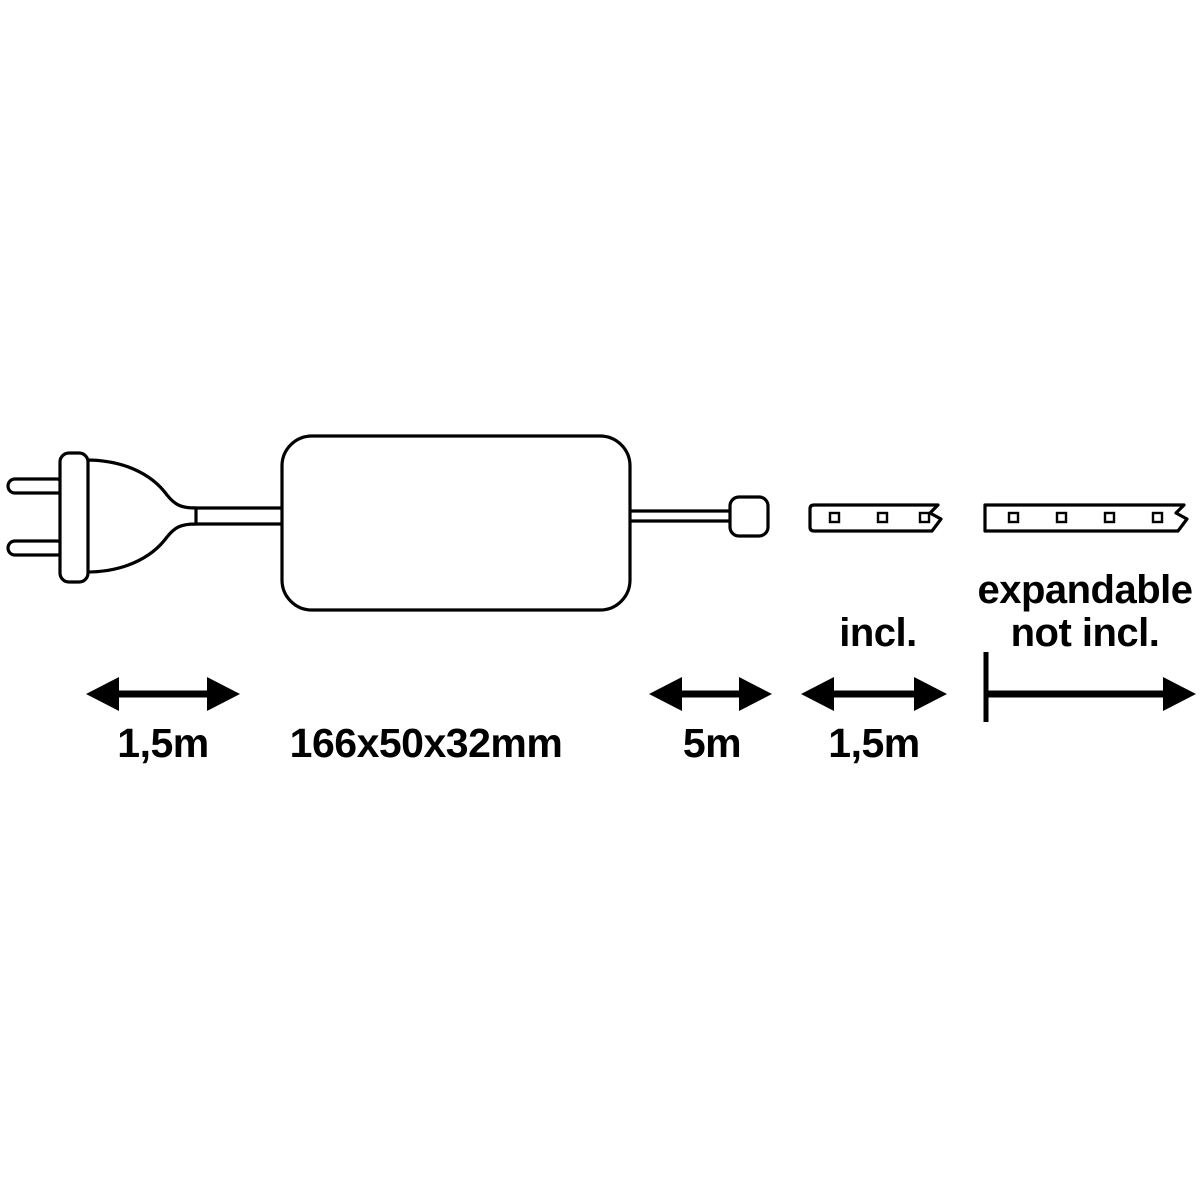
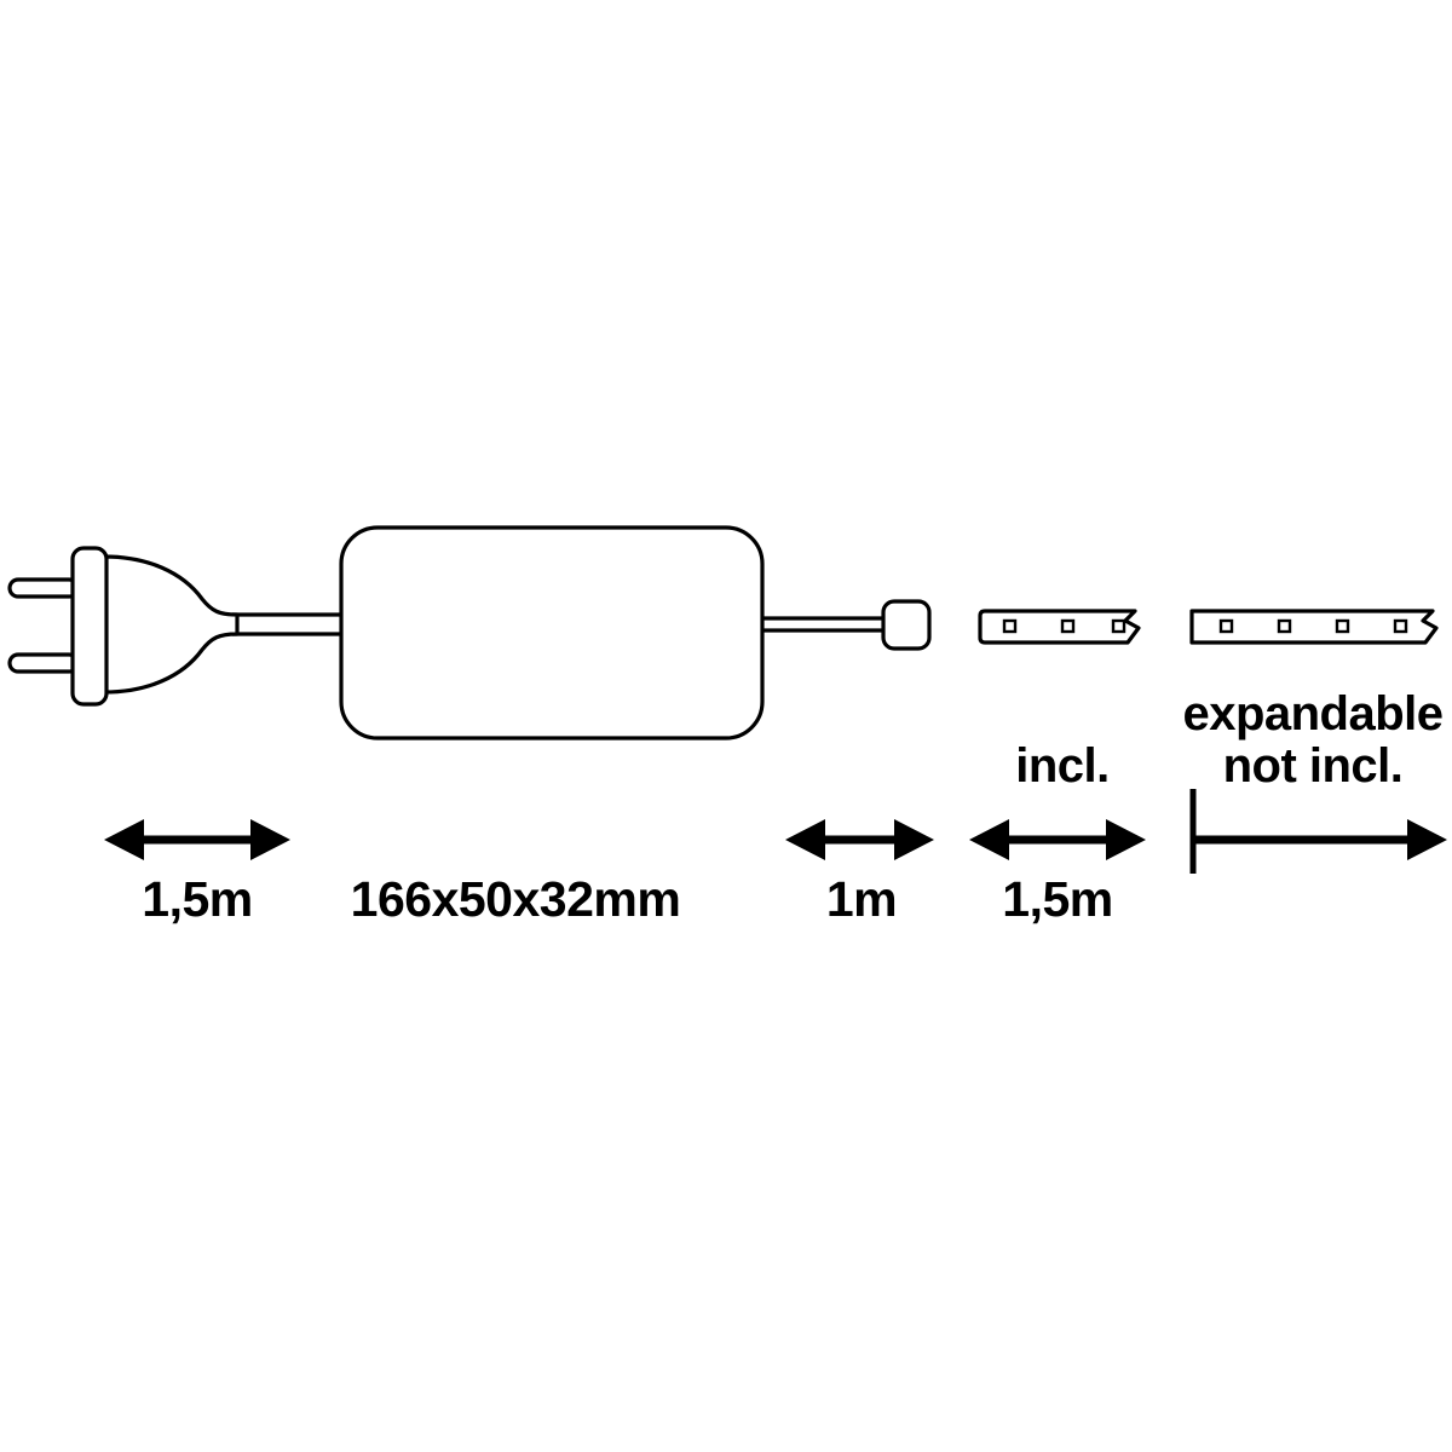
  incl.
  expandable
  not incl.
  1,5m
  166x50x32mm
- 5m
+ 1m
  1,5m
